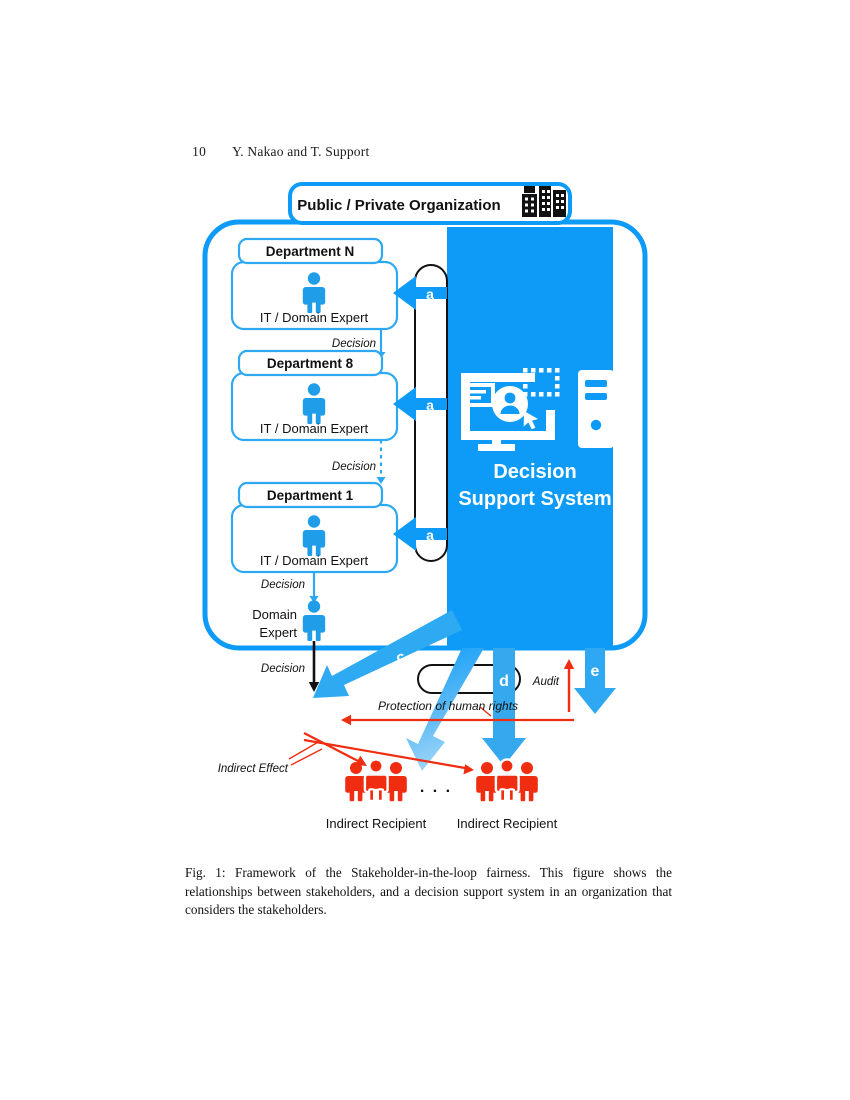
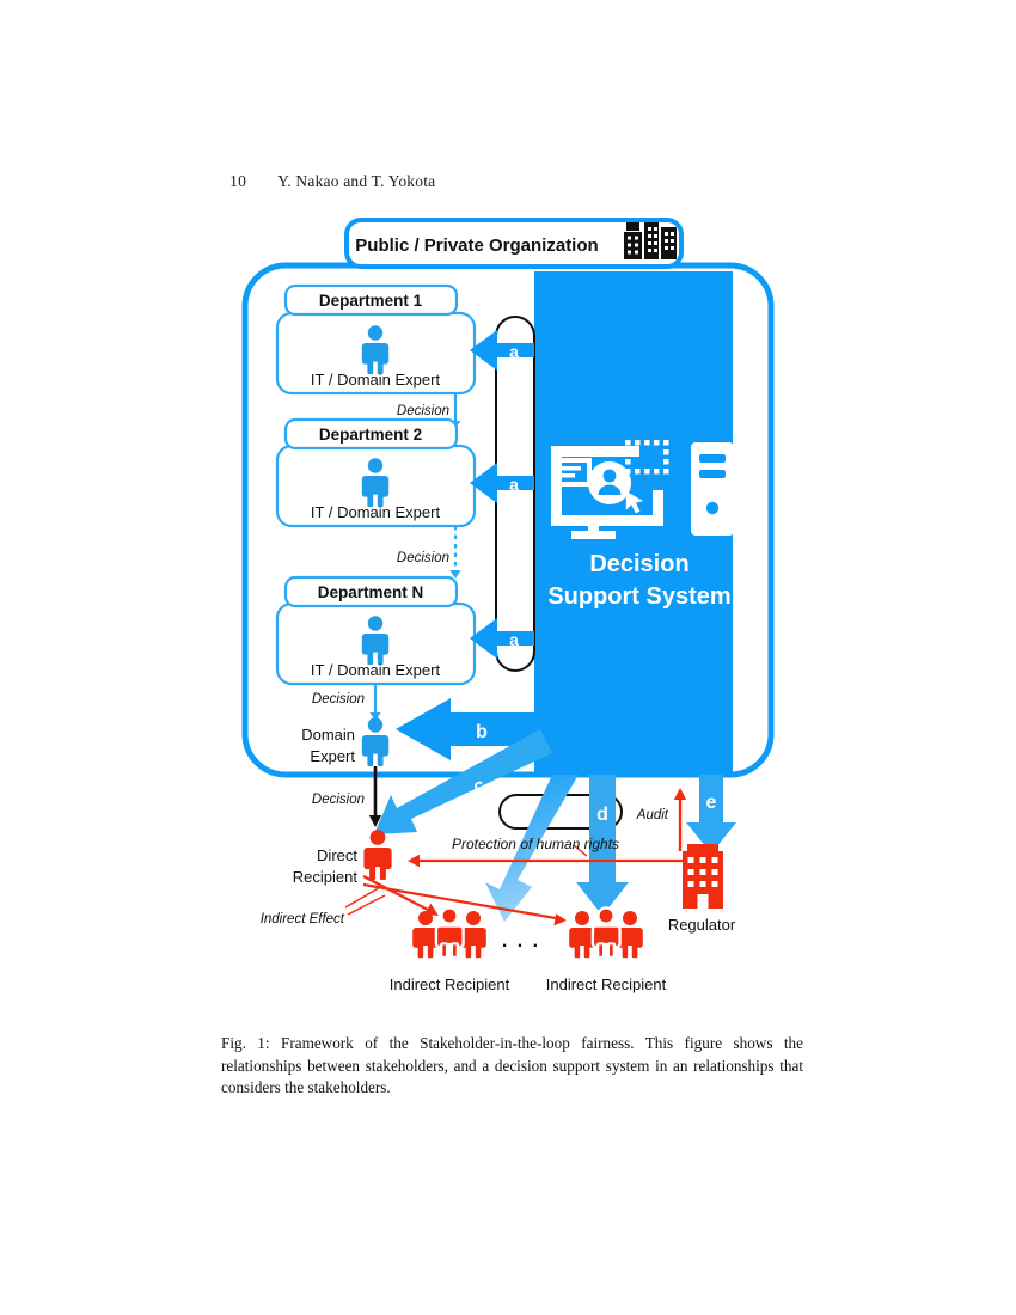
- 10 Y. Nakao and T. Support
+ 10 Y. Nakao and T. Yokota
  Decision
  Support System
  Public / Private Organization
- Department N
+ Department 1
  IT / Domain Expert
  Decision
- Department 8
+ Department 2
  IT / Domain Expert
  Decision
- Department 1
+ Department N
  IT / Domain Expert
  Decision
  a
  a
  a
  Domain
  Expert
+ b
  d
  d
  e
  Audit
  Decision
+ Direct
+ Recipient
  Protection of human rights
  Indirect Effect
  Indirect Recipient
  . . .
  Indirect Recipient
+ Regulator
- Fig. 1: Framework of the Stakeholder-in-the-loop fairness. This figure shows the relationships between stakeholders, and a decision support system in an organization that considers the stakeholders.
+ Fig. 1: Framework of the Stakeholder-in-the-loop fairness. This figure shows the relationships between stakeholders, and a decision support system in an relationships that considers the stakeholders.
